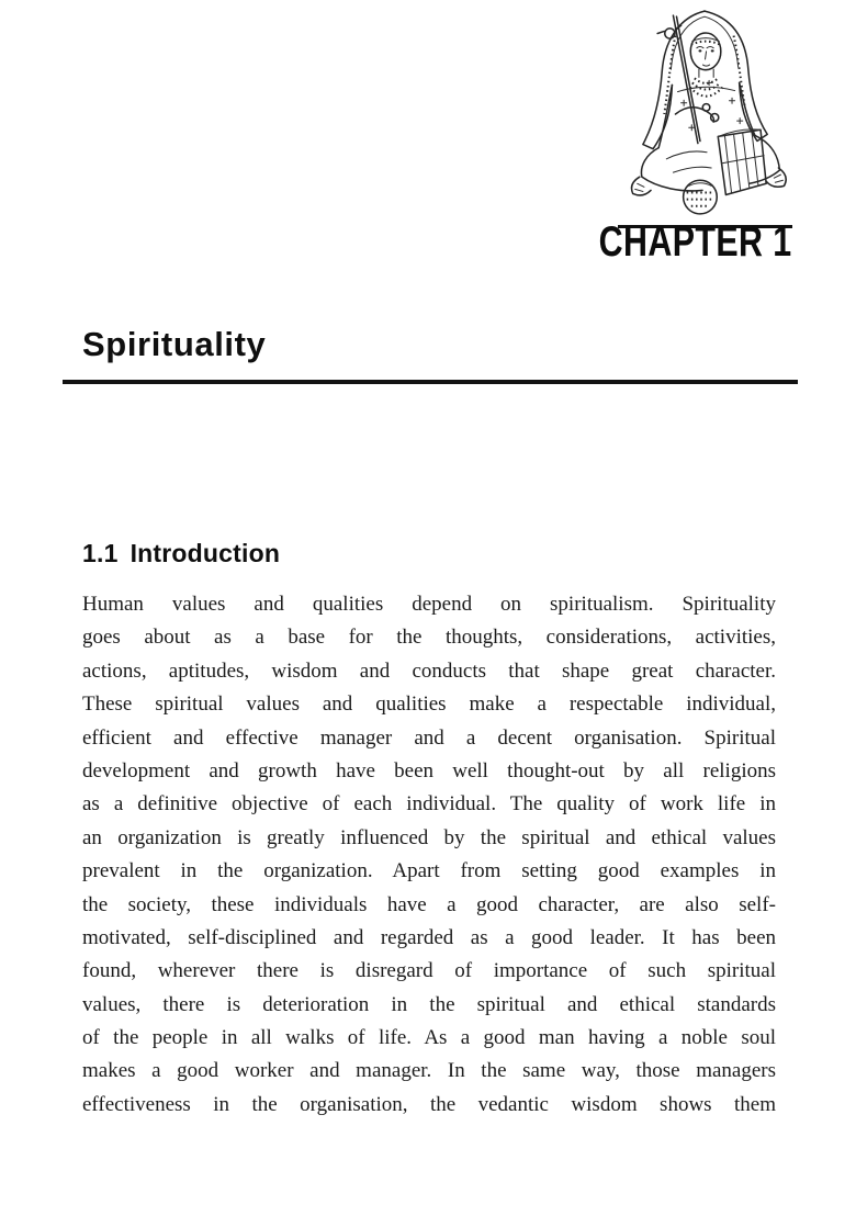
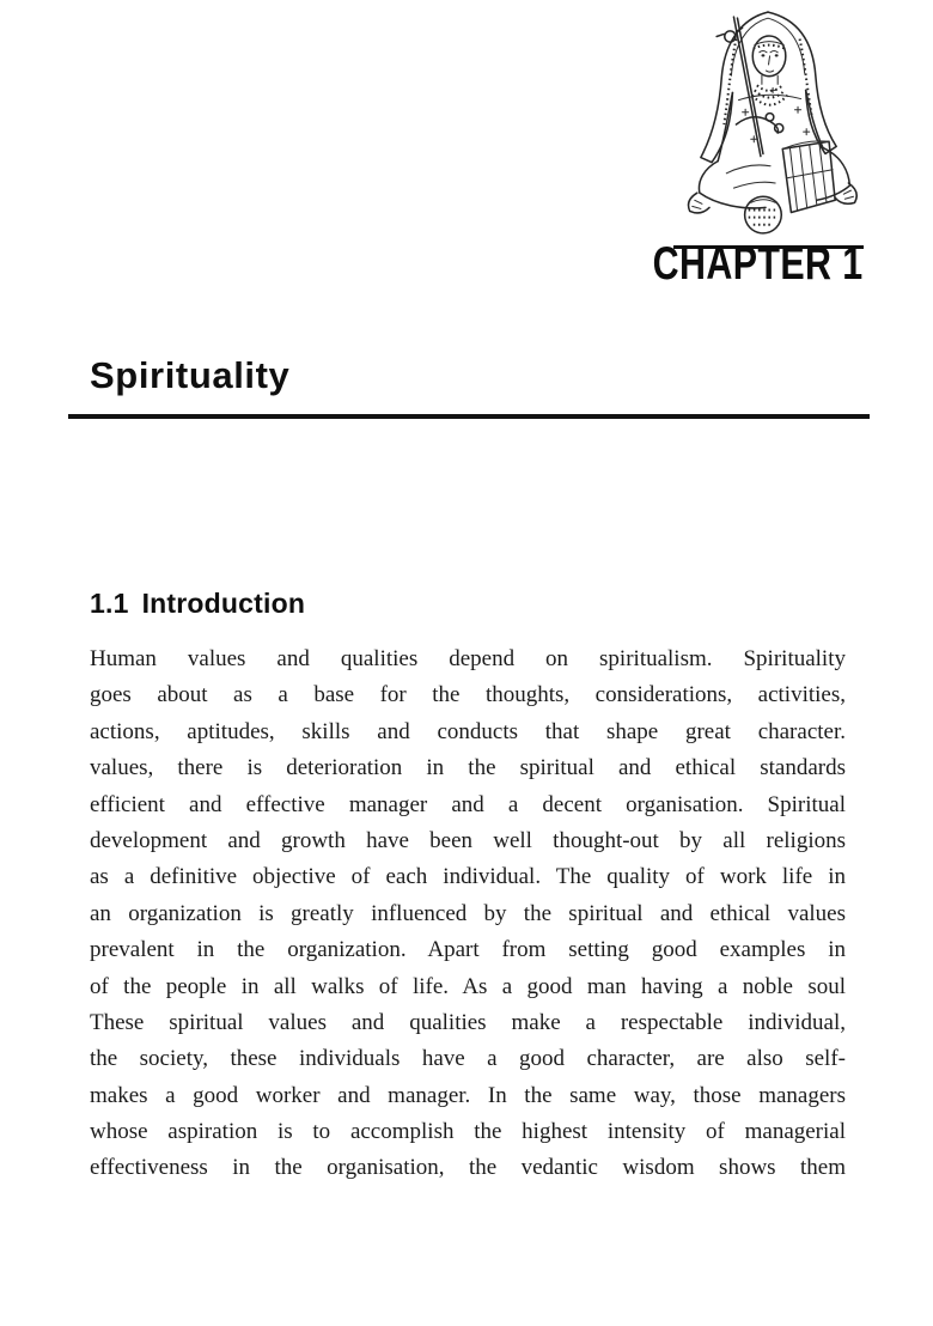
  CHAPTER 1
  Spirituality
  1.1 Introduction
  Human values and qualities depend on spiritualism. Spirituality
  goes about as a base for the thoughts, considerations, activities,
- actions, aptitudes, wisdom and conducts that shape great character.
+ actions, aptitudes, skills and conducts that shape great character.
- These spiritual values and qualities make a respectable individual,
+ values, there is deterioration in the spiritual and ethical standards
  efficient and effective manager and a decent organisation. Spiritual
  development and growth have been well thought-out by all religions
  as a definitive objective of each individual. The quality of work life in
  an organization is greatly influenced by the spiritual and ethical values
  prevalent in the organization. Apart from setting good examples in
- the society, these individuals have a good character, are also self-
+ of the people in all walks of life. As a good man having a noble soul
- motivated, self-disciplined and regarded as a good leader. It has been
- found, wherever there is disregard of importance of such spiritual
- values, there is deterioration in the spiritual and ethical standards
+ These spiritual values and qualities make a respectable individual,
- of the people in all walks of life. As a good man having a noble soul
+ the society, these individuals have a good character, are also self-
  makes a good worker and manager. In the same way, those managers
+ whose aspiration is to accomplish the highest intensity of managerial
  effectiveness in the organisation, the vedantic wisdom shows them
